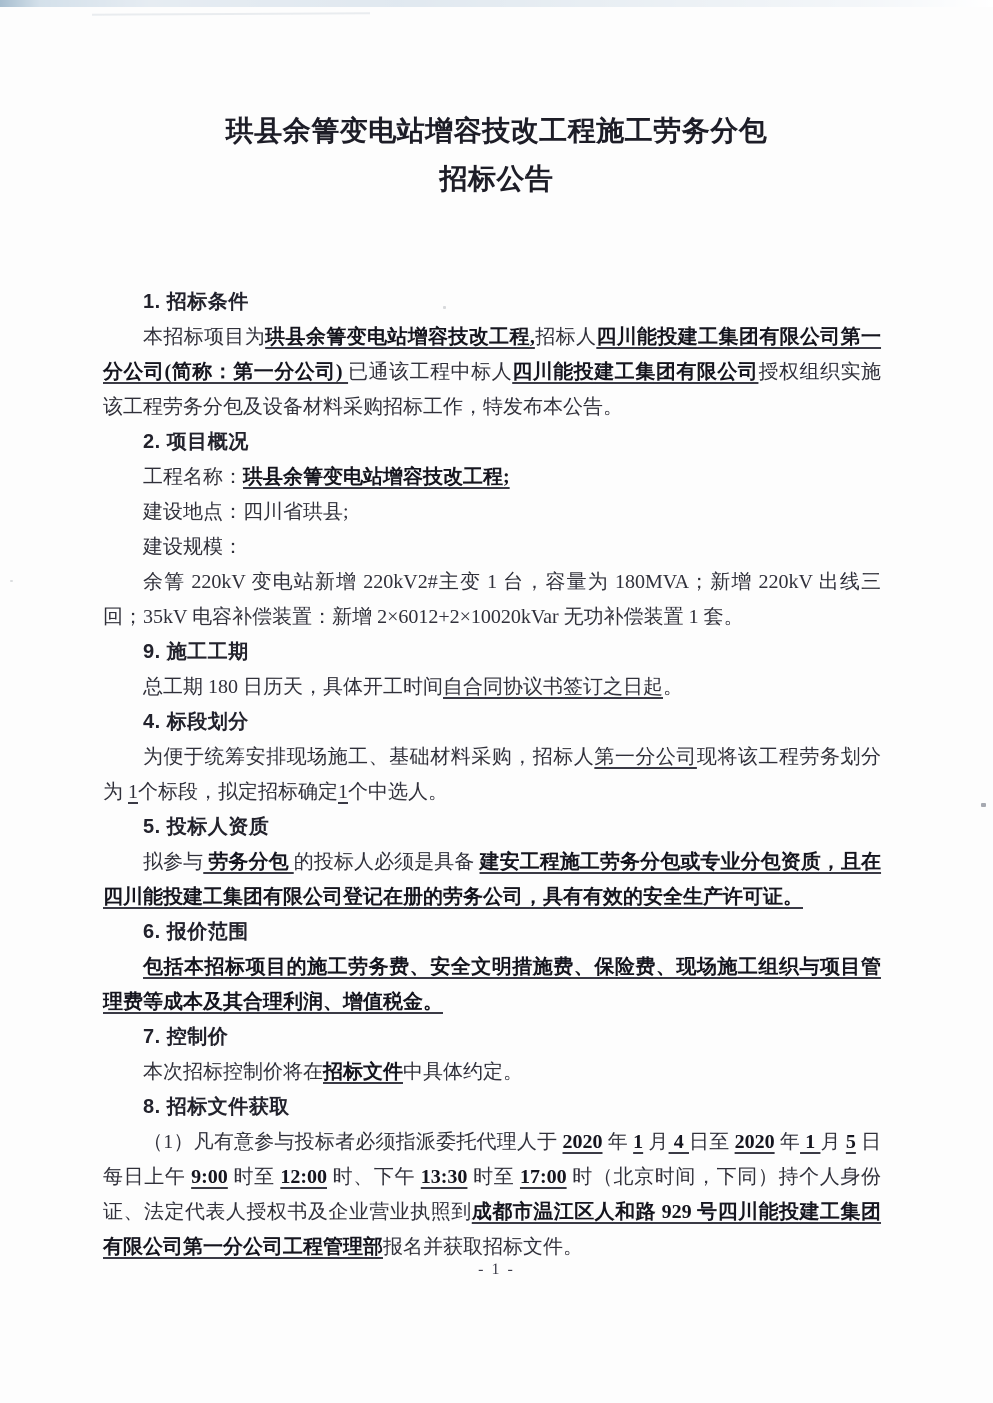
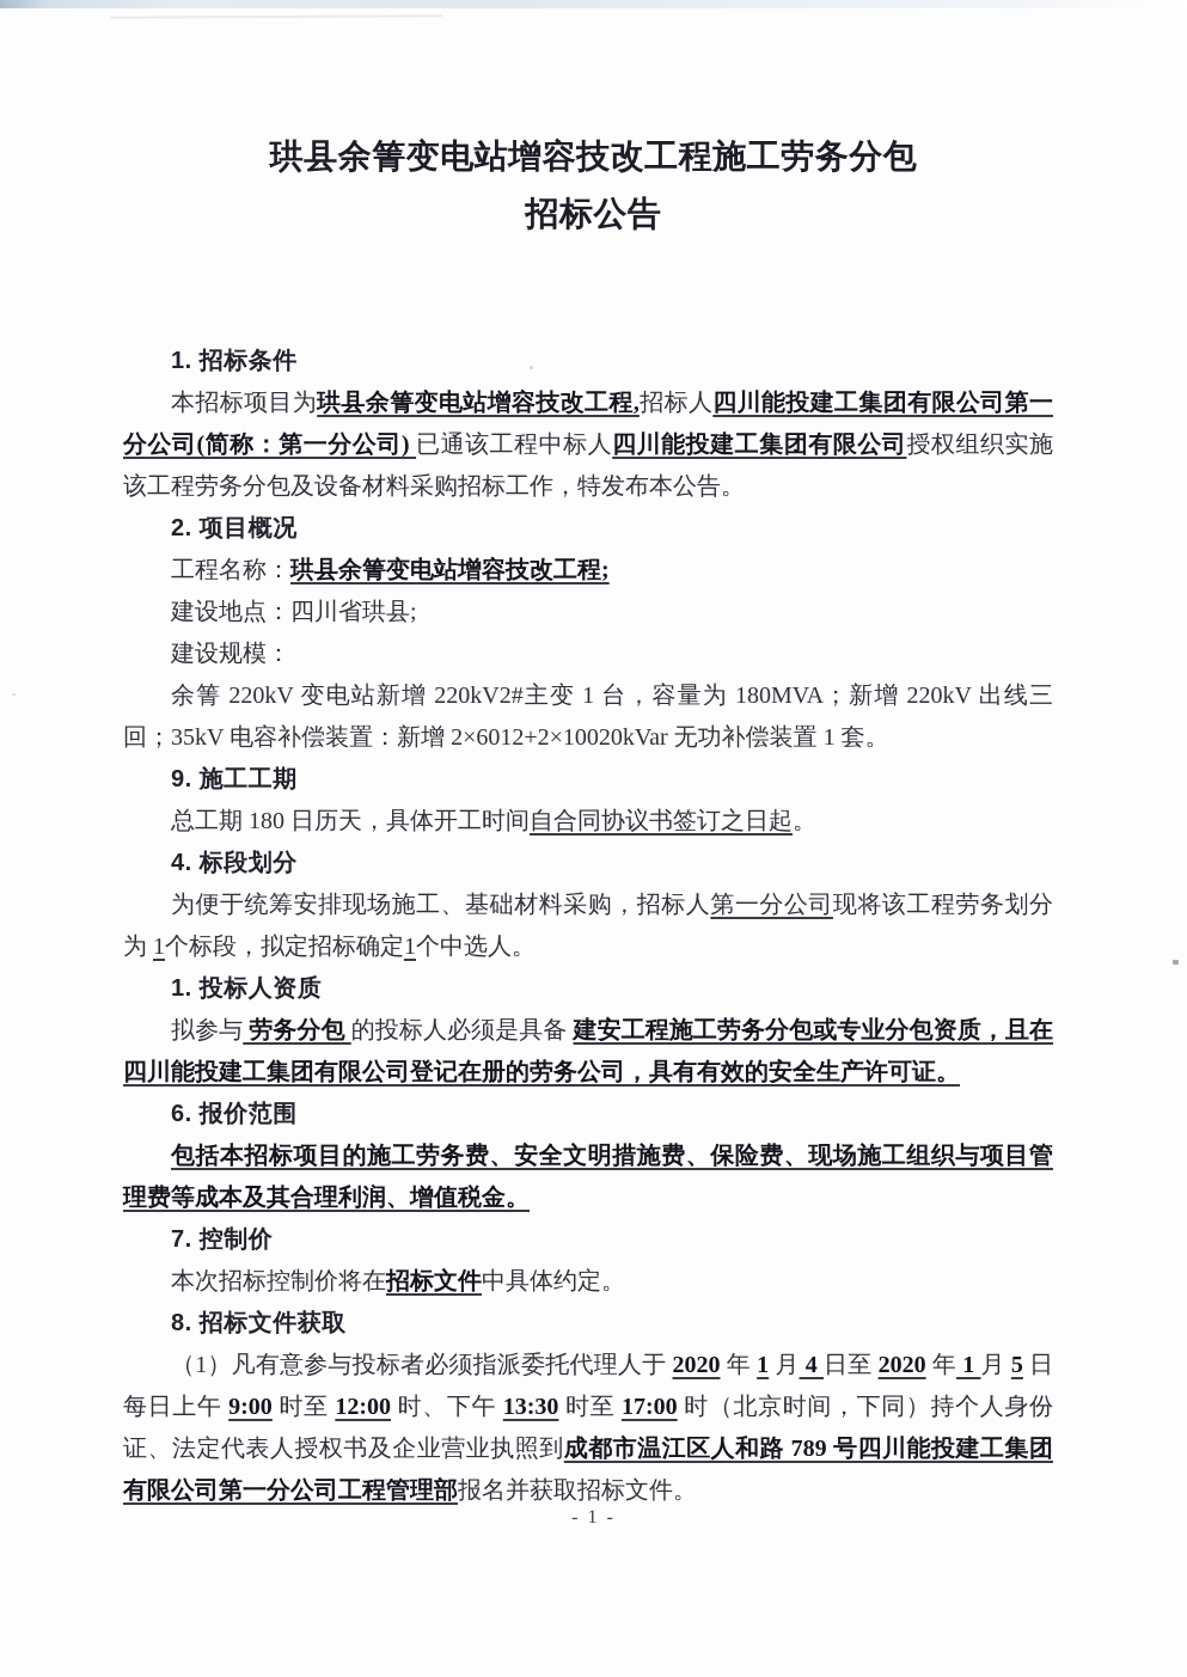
  珙县余箐变电站增容技改工程施工劳务分包
  招标公告
  1. 招标条件
  本招标项目为珙县余箐变电站增容技改工程,招标人四川能投建工集团有限公司第一分公司(简称：第一分公司) 已通该工程中标人四川能投建工集团有限公司授权组织实施该工程劳务分包及设备材料采购招标工作，特发布本公告。
  2. 项目概况
  工程名称：珙县余箐变电站增容技改工程;
  建设地点：四川省珙县;
  建设规模：
  余箐 220kV 变电站新增 220kV2#主变 1 台，容量为 180MVA；新增 220kV 出线三回；35kV 电容补偿装置：新增 2×6012+2×10020kVar 无功补偿装置 1 套。
  9. 施工工期
  总工期 180 日历天，具体开工时间自合同协议书签订之日起。
  4. 标段划分
  为便于统筹安排现场施工、基础材料采购，招标人第一分公司现将该工程劳务划分为 1个标段，拟定招标确定1个中选人。
- 5. 投标人资质
+ 1. 投标人资质
  拟参与 劳务分包 的投标人必须是具备 建安工程施工劳务分包或专业分包资质，且在四川能投建工集团有限公司登记在册的劳务公司，具有有效的安全生产许可证。
  6. 报价范围
  包括本招标项目的施工劳务费、安全文明措施费、保险费、现场施工组织与项目管理费等成本及其合理利润、增值税金。
  7. 控制价
  本次招标控制价将在招标文件中具体约定。
  8. 招标文件获取
- （1）凡有意参与投标者必须指派委托代理人于 2020 年 1 月 4 日至 2020 年 1 月 5 日每日上午 9:00 时至 12:00 时、下午 13:30 时至 17:00 时（北京时间，下同）持个人身份证、法定代表人授权书及企业营业执照到成都市温江区人和路 929 号四川能投建工集团有限公司第一分公司工程管理部报名并获取招标文件。
+ （1）凡有意参与投标者必须指派委托代理人于 2020 年 1 月 4 日至 2020 年 1 月 5 日每日上午 9:00 时至 12:00 时、下午 13:30 时至 17:00 时（北京时间，下同）持个人身份证、法定代表人授权书及企业营业执照到成都市温江区人和路 789 号四川能投建工集团有限公司第一分公司工程管理部报名并获取招标文件。
  - 1 -
